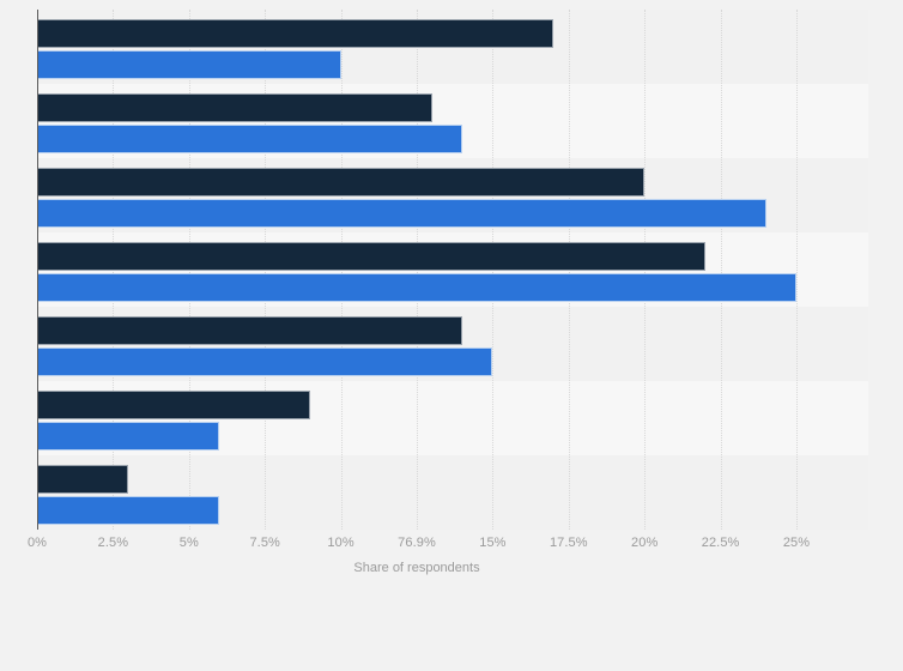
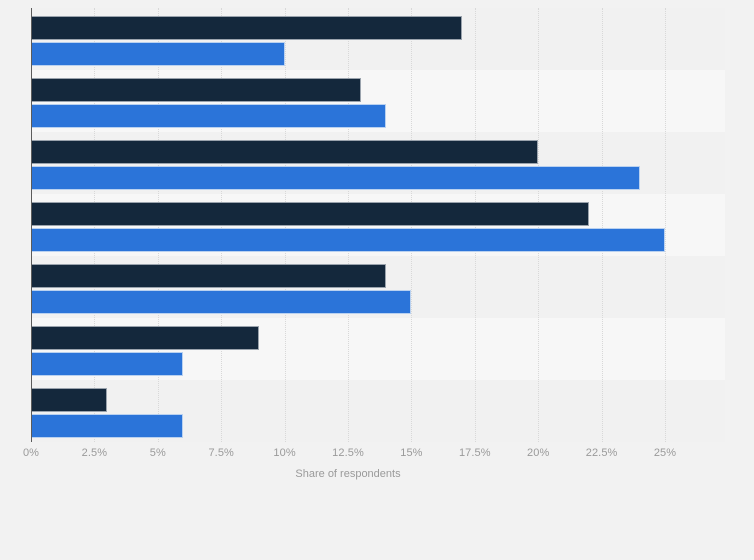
  0%
  2.5%
  5%
  7.5%
  10%
- 76.9%
+ 12.5%
  15%
  17.5%
  20%
  22.5%
  25%
  Share of respondents
